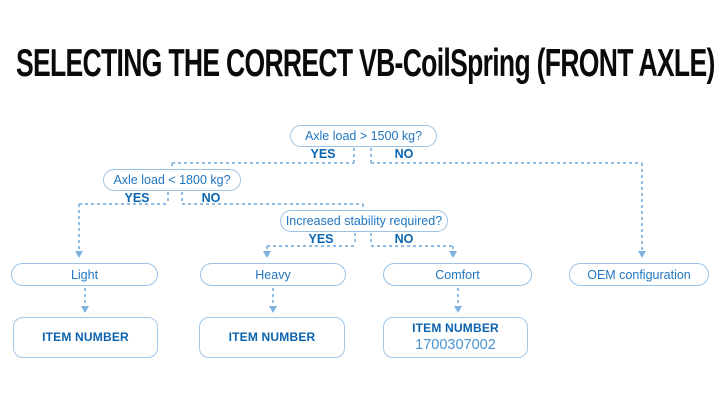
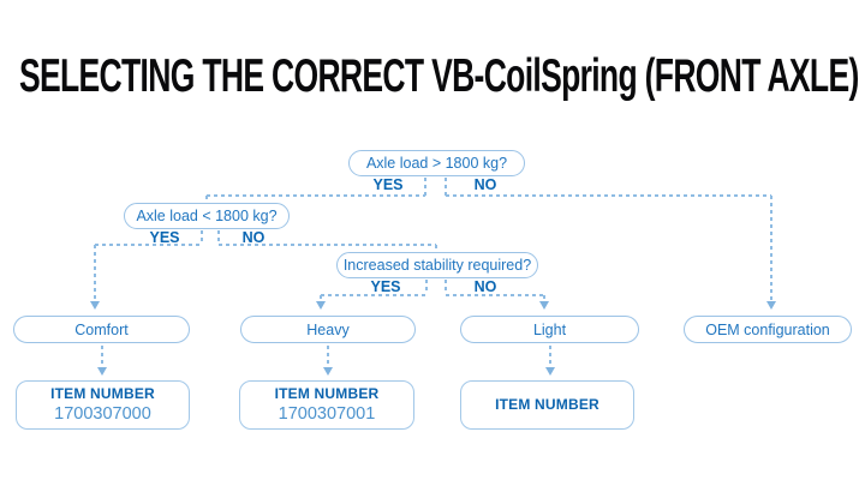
  SELECTING THE CORRECT VB-CoilSpring (FRONT AXLE)
- Axle load > 1500 kg?
+ Axle load > 1800 kg?
  YES
  NO
  Axle load < 1800 kg?
  YES
  NO
  Increased stability required?
  YES
  NO
- Light
+ Comfort
  Heavy
- Comfort
+ Light
  OEM configuration
  ITEM NUMBER
+ 1700307000
  ITEM NUMBER
+ 1700307001
  ITEM NUMBER
- 1700307002
